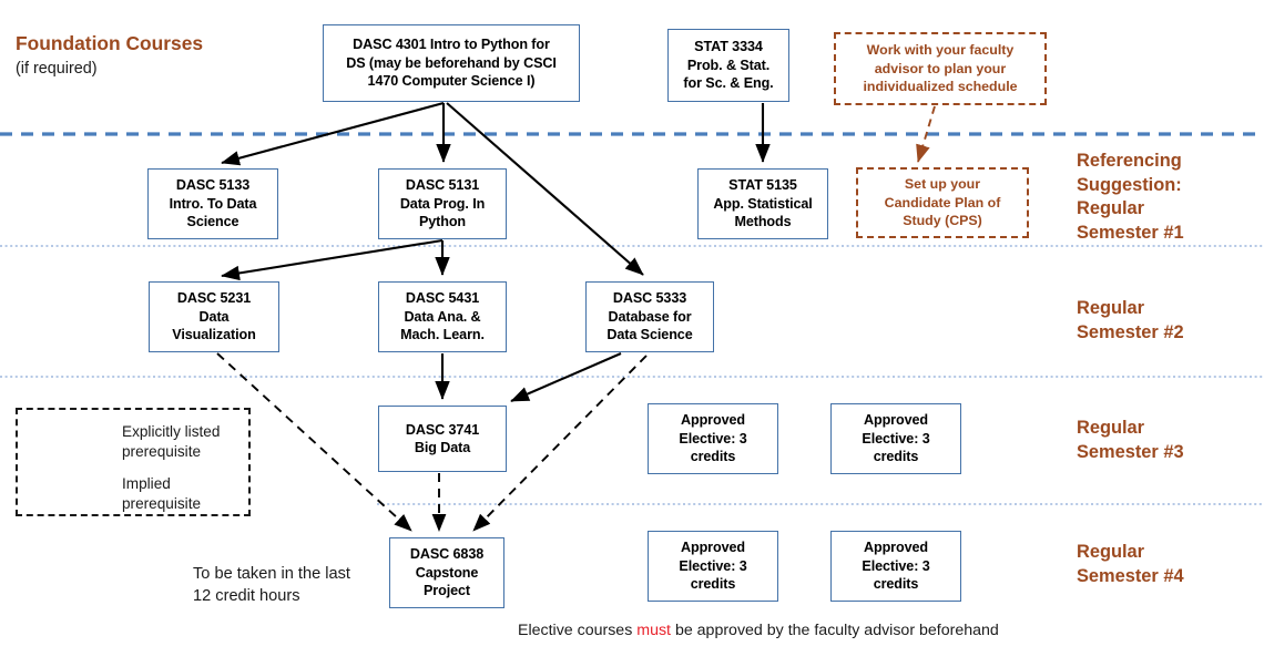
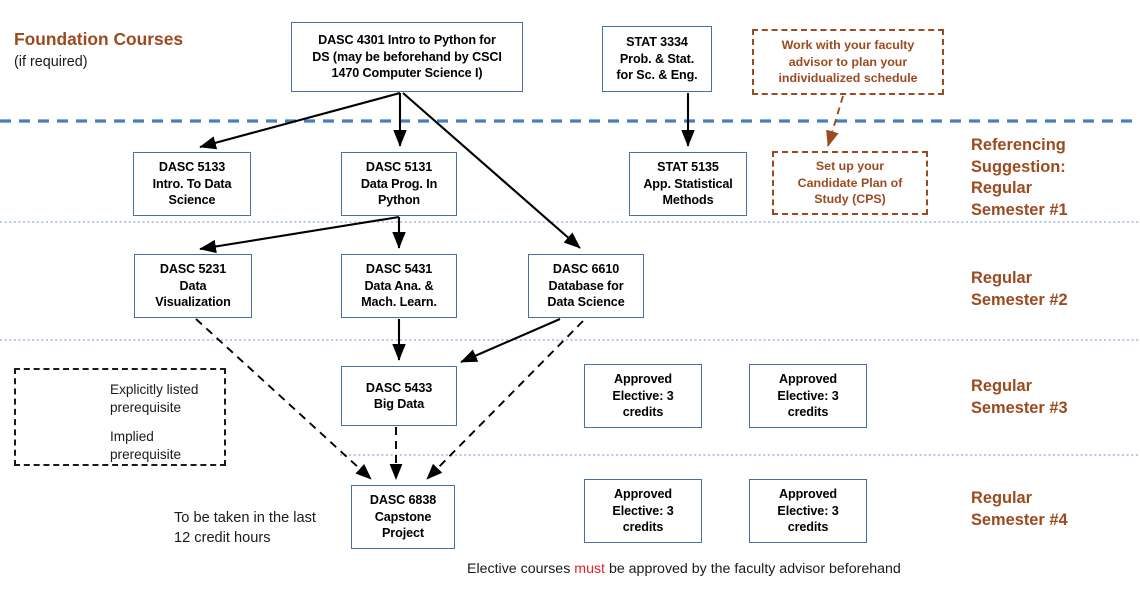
  Foundation Courses
  (if required)
  DASC 4301 Intro to Python for
  DS (may be beforehand by CSCI
  1470 Computer Science I)
  STAT 3334
  Prob. & Stat.
  for Sc. & Eng.
  DASC 5133
  Intro. To Data
  Science
  DASC 5131
  Data Prog. In
  Python
  STAT 5135
  App. Statistical
  Methods
  DASC 5231
  Data
  Visualization
  DASC 5431
  Data Ana. &
  Mach. Learn.
- DASC 5333
+ DASC 6610
  Database for
  Data Science
- DASC 3741
+ DASC 5433
  Big Data
  Approved
  Elective: 3
  credits
  Approved
  Elective: 3
  credits
  DASC 6838
  Capstone
  Project
  Approved
  Elective: 3
  credits
  Approved
  Elective: 3
  credits
  Work with your faculty
  advisor to plan your
  individualized schedule
  Set up your
  Candidate Plan of
  Study (CPS)
  Explicitly listed
  prerequisite
  Implied
  prerequisite
  Referencing
  Suggestion:
  Regular
  Semester #1
  Regular
  Semester #2
  Regular
  Semester #3
  Regular
  Semester #4
  To be taken in the last
  12 credit hours
  Elective courses must be approved by the faculty advisor beforehand
